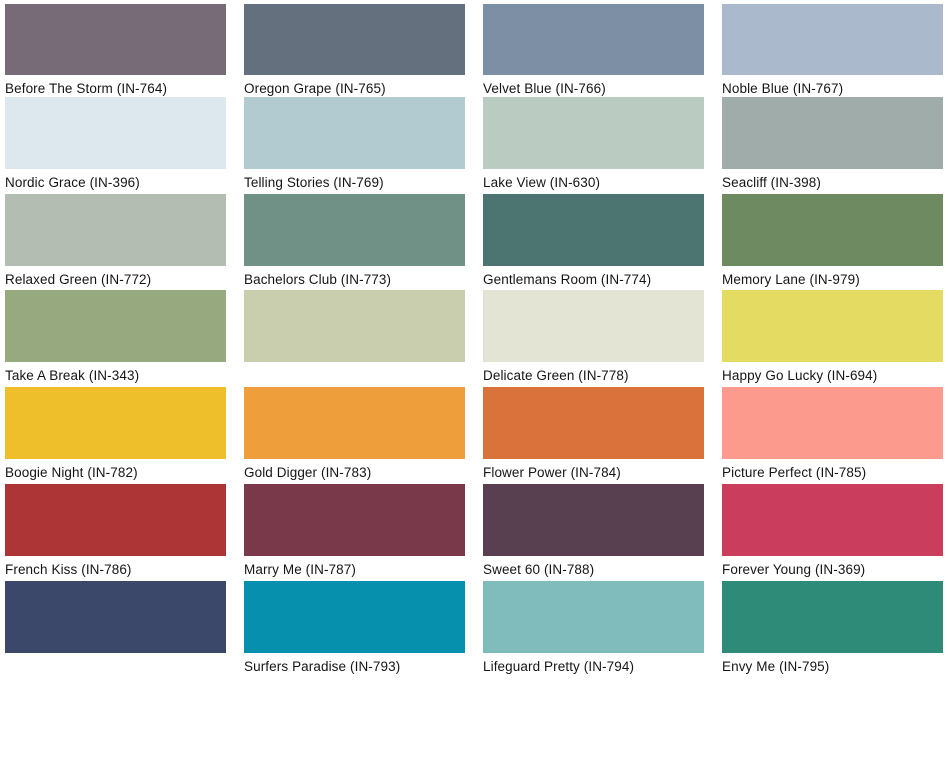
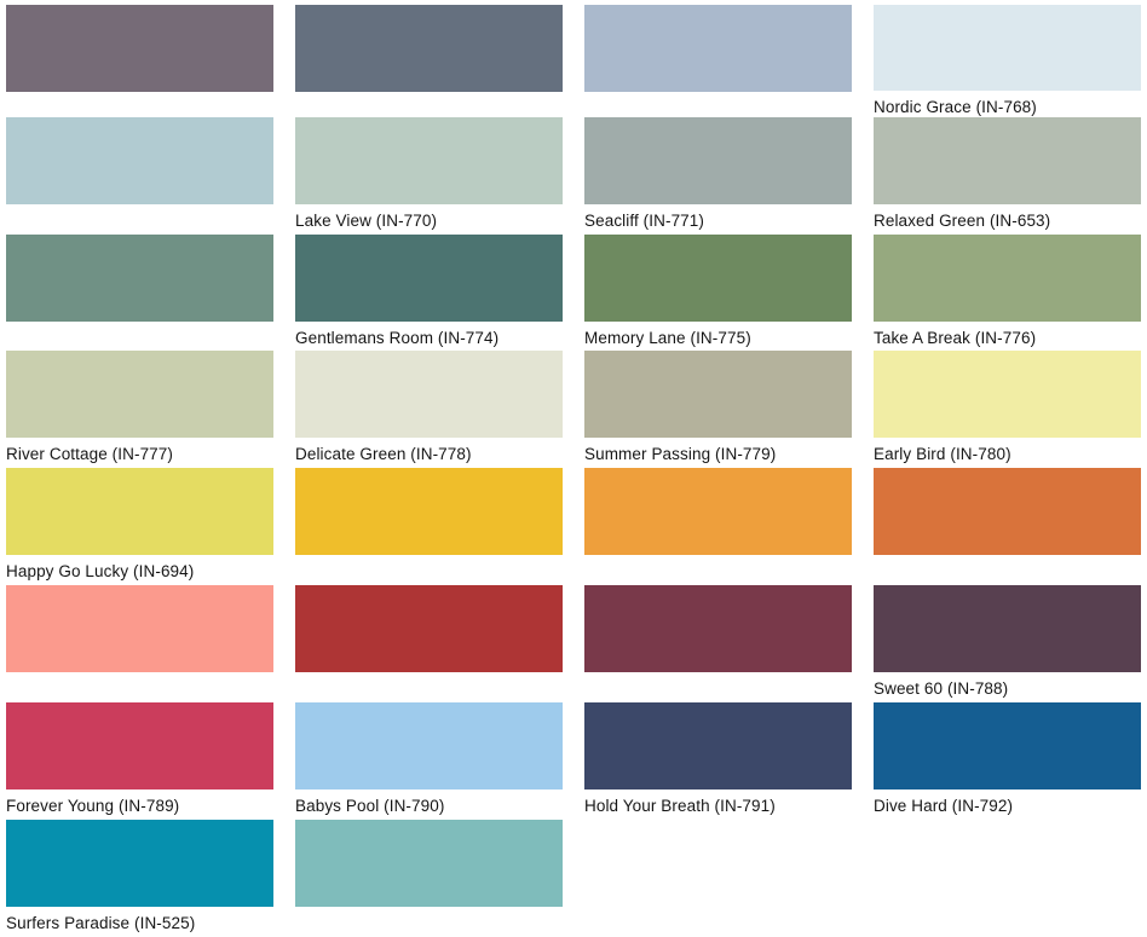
- Before The Storm (IN-764)
- Oregon Grape (IN-765)
- Velvet Blue (IN-766)
- Noble Blue (IN-767)
- Nordic Grace (IN-396)
+ Nordic Grace (IN-768)
- Telling Stories (IN-769)
- Lake View (IN-630)
+ Lake View (IN-770)
- Seacliff (IN-398)
+ Seacliff (IN-771)
- Relaxed Green (IN-772)
+ Relaxed Green (IN-653)
- Bachelors Club (IN-773)
  Gentlemans Room (IN-774)
- Memory Lane (IN-979)
+ Memory Lane (IN-775)
- Take A Break (IN-343)
+ Take A Break (IN-776)
+ River Cottage (IN-777)
  Delicate Green (IN-778)
+ Summer Passing (IN-779)
+ Early Bird (IN-780)
  Happy Go Lucky (IN-694)
- Boogie Night (IN-782)
- Gold Digger (IN-783)
- Flower Power (IN-784)
- Picture Perfect (IN-785)
- French Kiss (IN-786)
- Marry Me (IN-787)
  Sweet 60 (IN-788)
- Forever Young (IN-369)
+ Forever Young (IN-789)
+ Babys Pool (IN-790)
+ Hold Your Breath (IN-791)
+ Dive Hard (IN-792)
- Surfers Paradise (IN-793)
+ Surfers Paradise (IN-525)
- Lifeguard Pretty (IN-794)
- Envy Me (IN-795)
